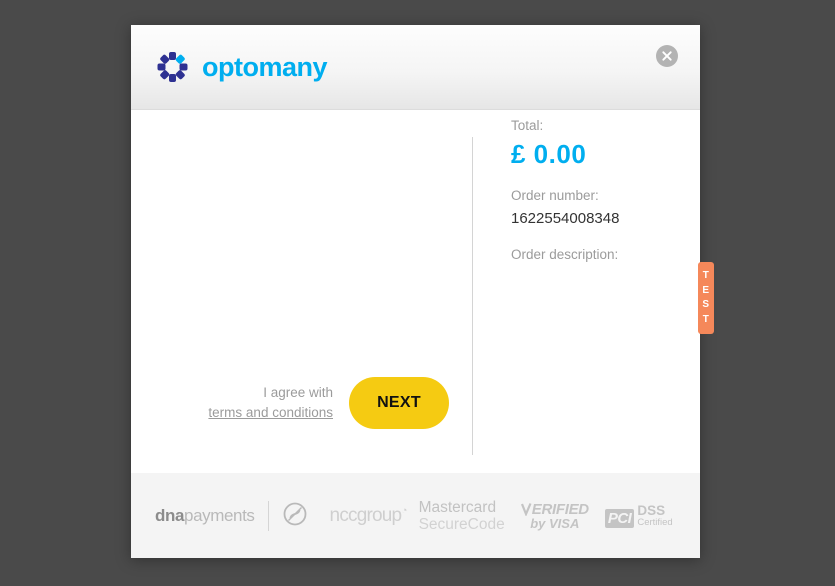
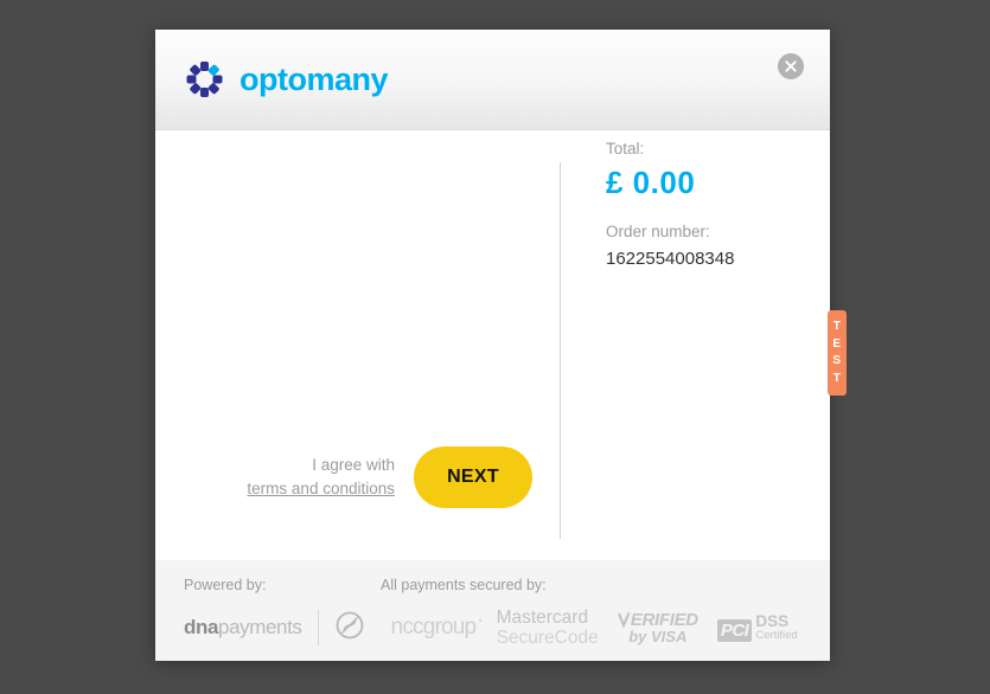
  optomany
  I agree with
  terms and conditions
  NEXT
  Total:
  £ 0.00
  Order number:
  1622554008348
- Order description:
  T
  E
  S
  T
+ Powered by:
+ All payments secured by:
  dnapayments
  nccgroup◔
  Mastercard
  SecureCode
  ERIFIED
  by VISA
  PCI
  DSS
  Certified
